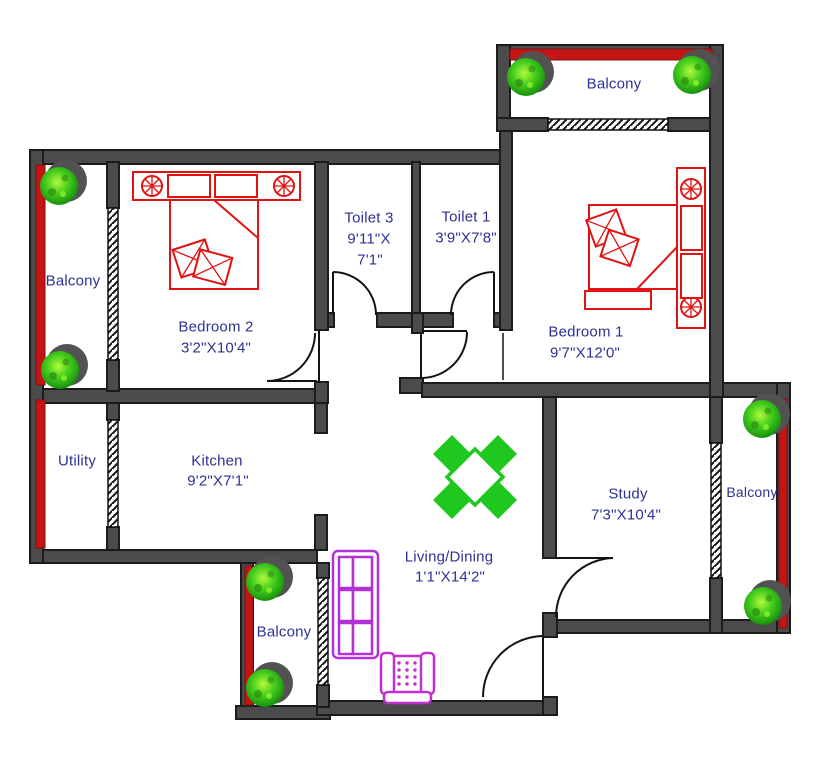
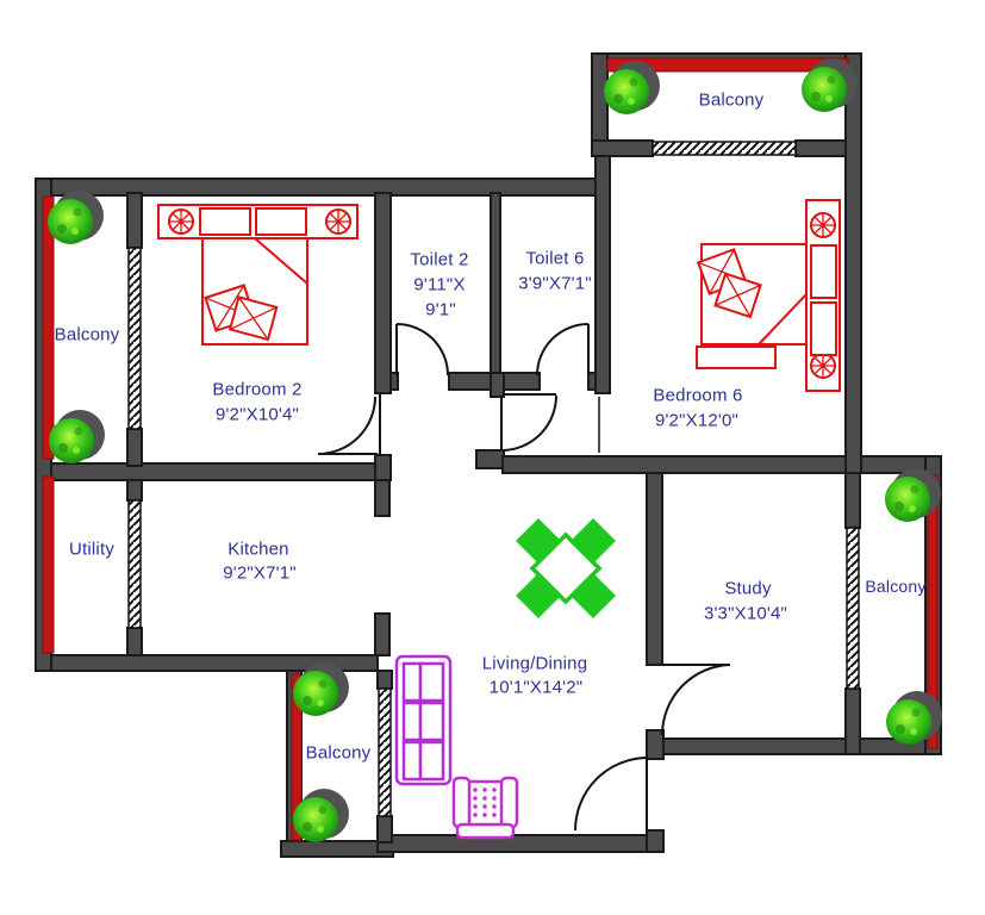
  Balcony
  Balcony
  Bedroom 2
- 3'2"X10'4"
+ 9'2"X10'4"
- Toilet 3
+ Toilet 2
  9'11"X
- 7'1"
+ 9'1"
- Toilet 1
+ Toilet 6
- 3'9"X7'8"
+ 3'9"X7'1"
- Bedroom 1
+ Bedroom 6
- 9'7"X12'0"
+ 9'2"X12'0"
  Utility
  Kitchen
  9'2"X7'1"
  Living/Dining
- 1'1"X14'2"
+ 10'1"X14'2"
  Study
- 7'3"X10'4"
+ 3'3"X10'4"
  Balcony
  Balcony
